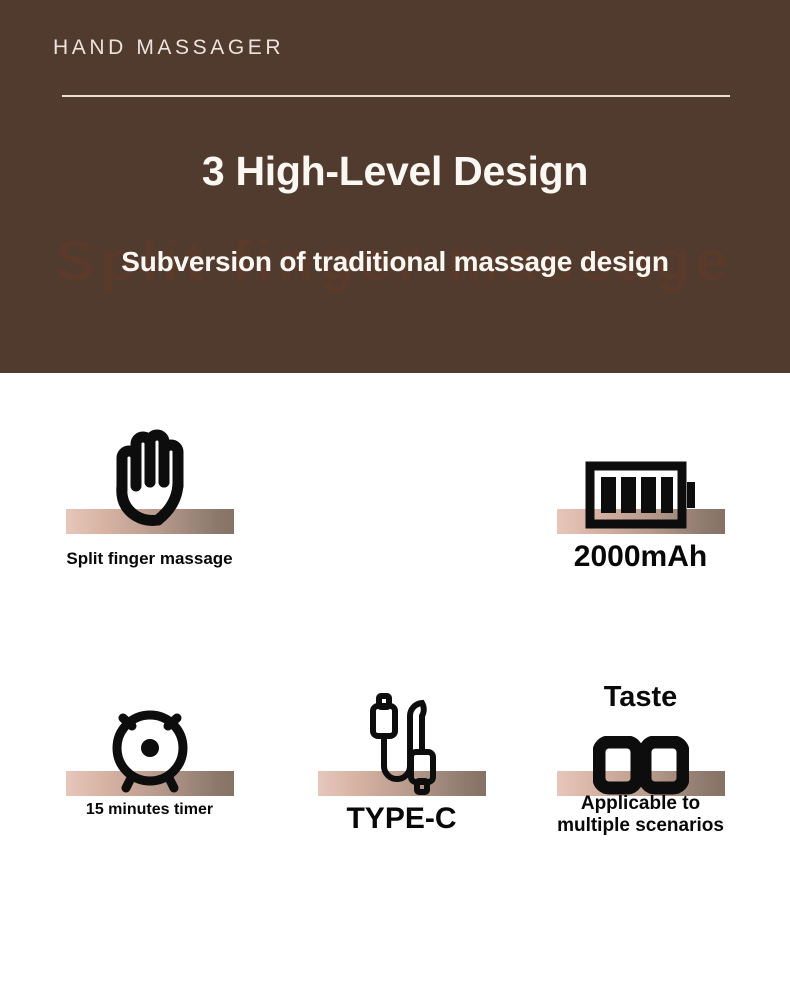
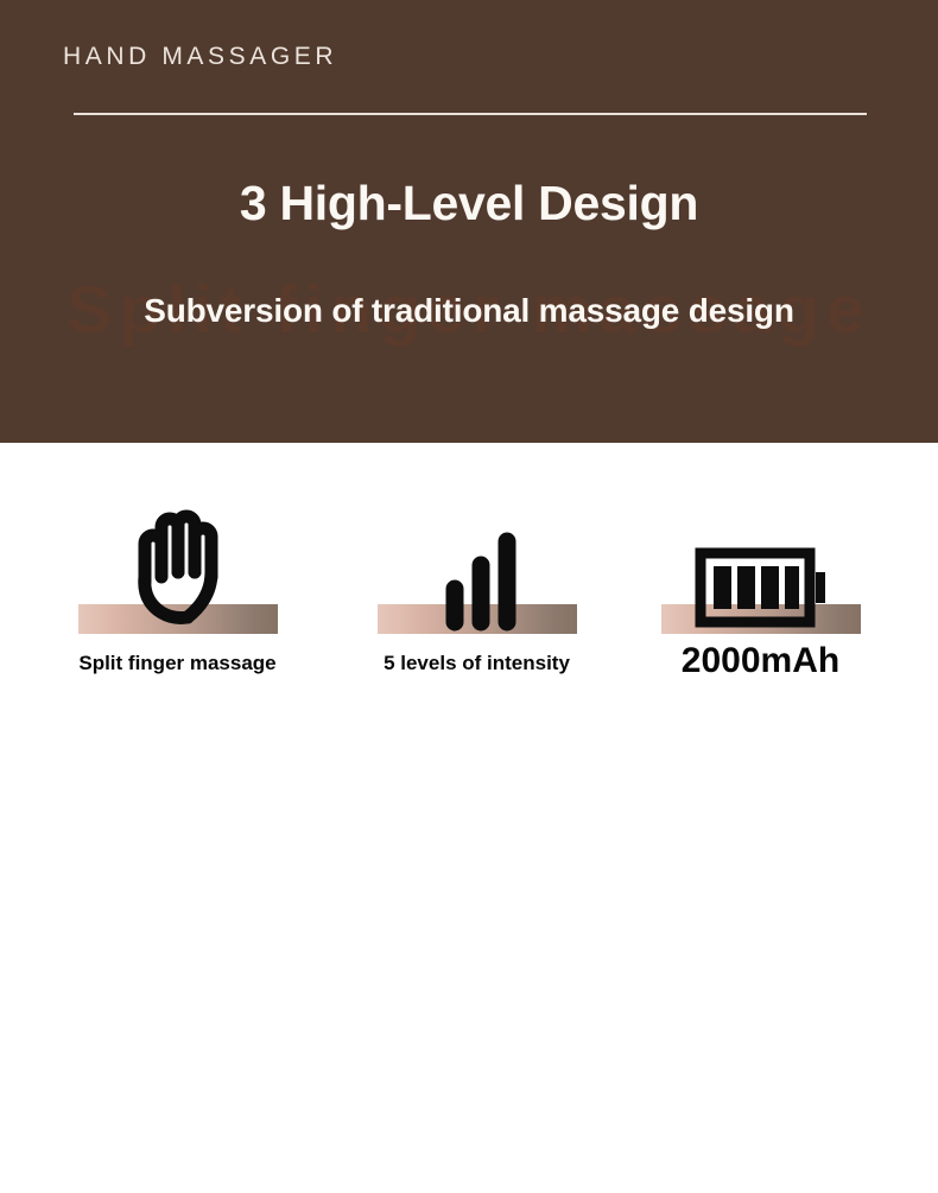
  HAND MASSAGER
  Split finger massage
  3 High-Level Design
  Subversion of traditional massage design
  Split finger massage
+ 5 levels of intensity
  2000mAh
- 15 minutes timer
- TYPE-C
- Taste
- Applicable to
- multiple scenarios
